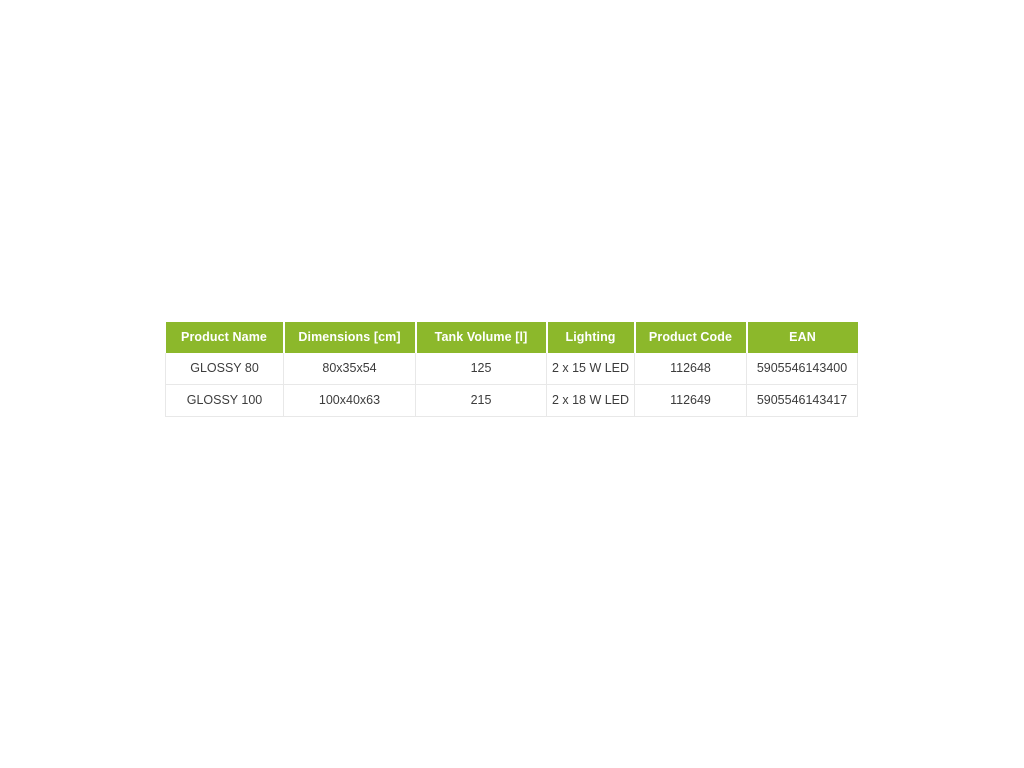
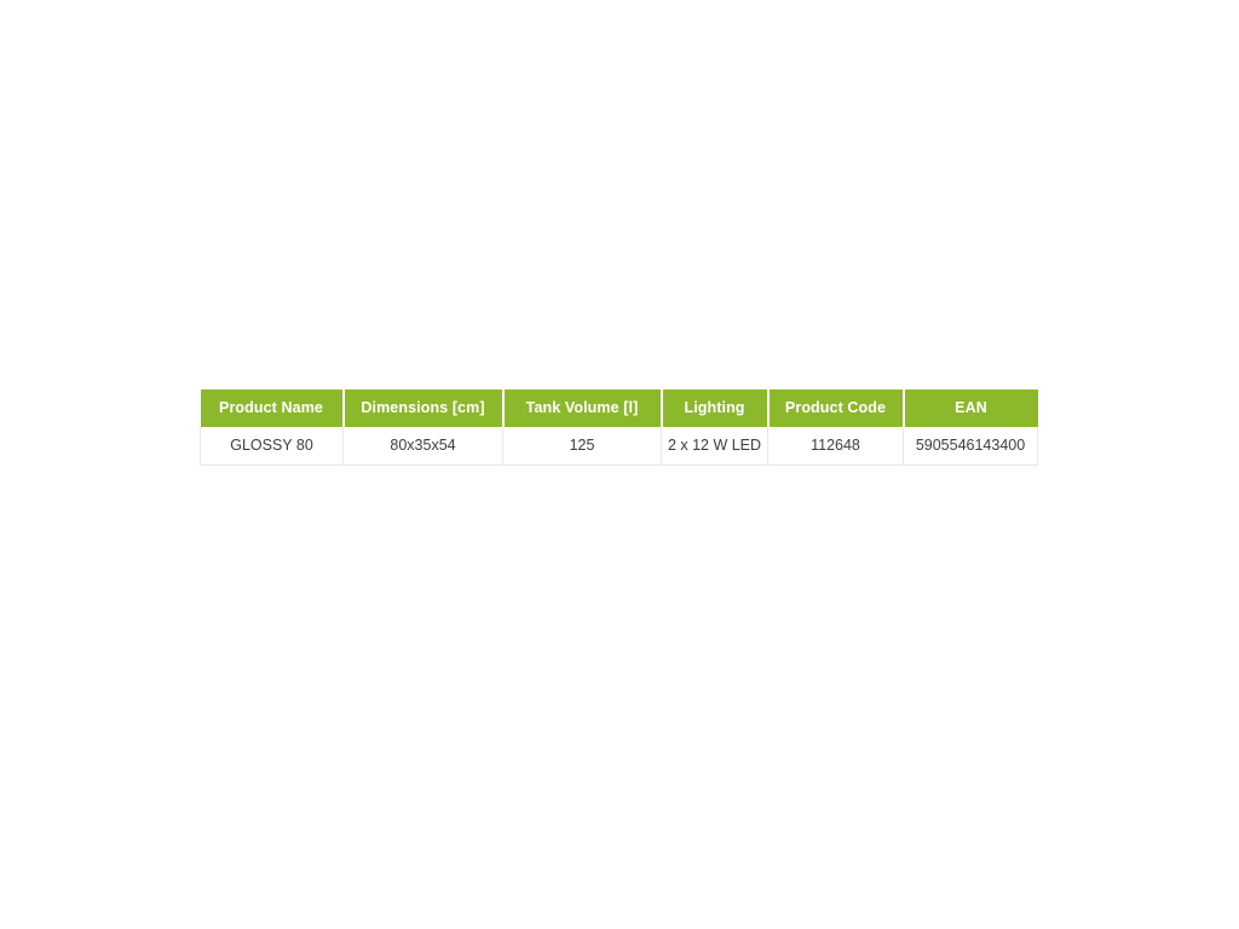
  Product Name	Dimensions [cm]	Tank Volume [l]	Lighting	Product Code	EAN
- GLOSSY 80	80x35x54	125	2 x 15 W LED	112648	5905546143400
+ GLOSSY 80	80x35x54	125	2 x 12 W LED	112648	5905546143400
- GLOSSY 100	100x40x63	215	2 x 18 W LED	112649	5905546143417
